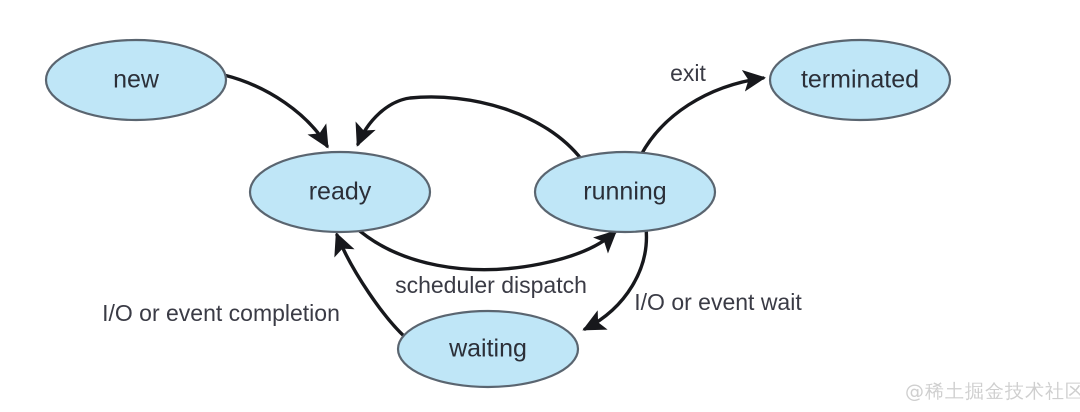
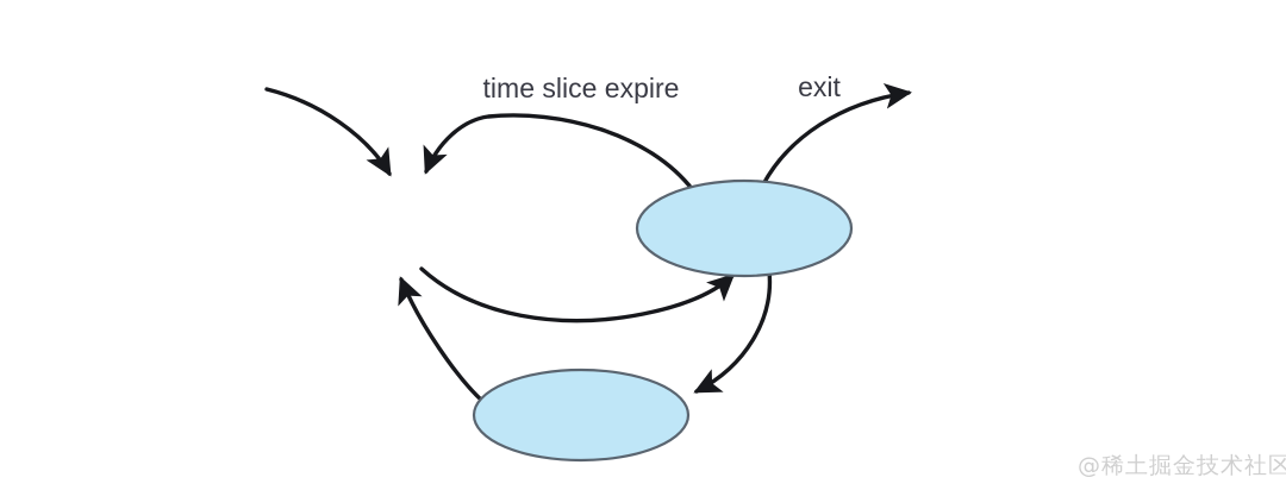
+ time slice expire
  exit
- scheduler dispatch
- I/O or event completion
- I/O or event wait
- new
- ready
- running
- terminated
- waiting
  @稀土掘金技术社区
